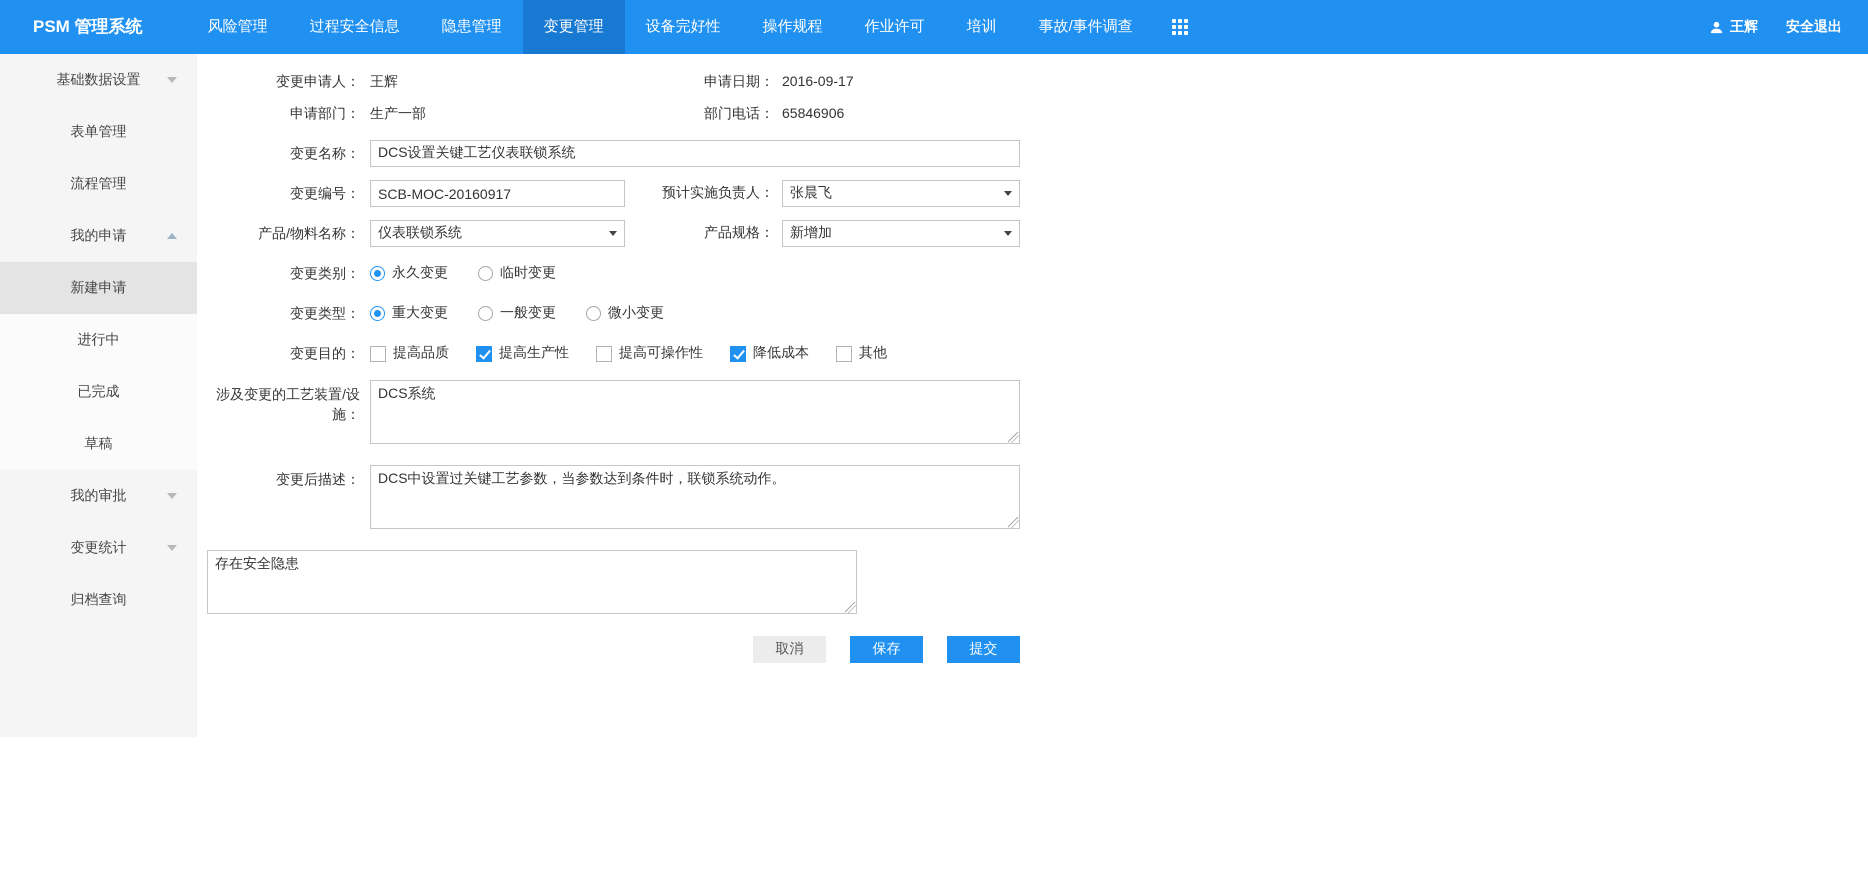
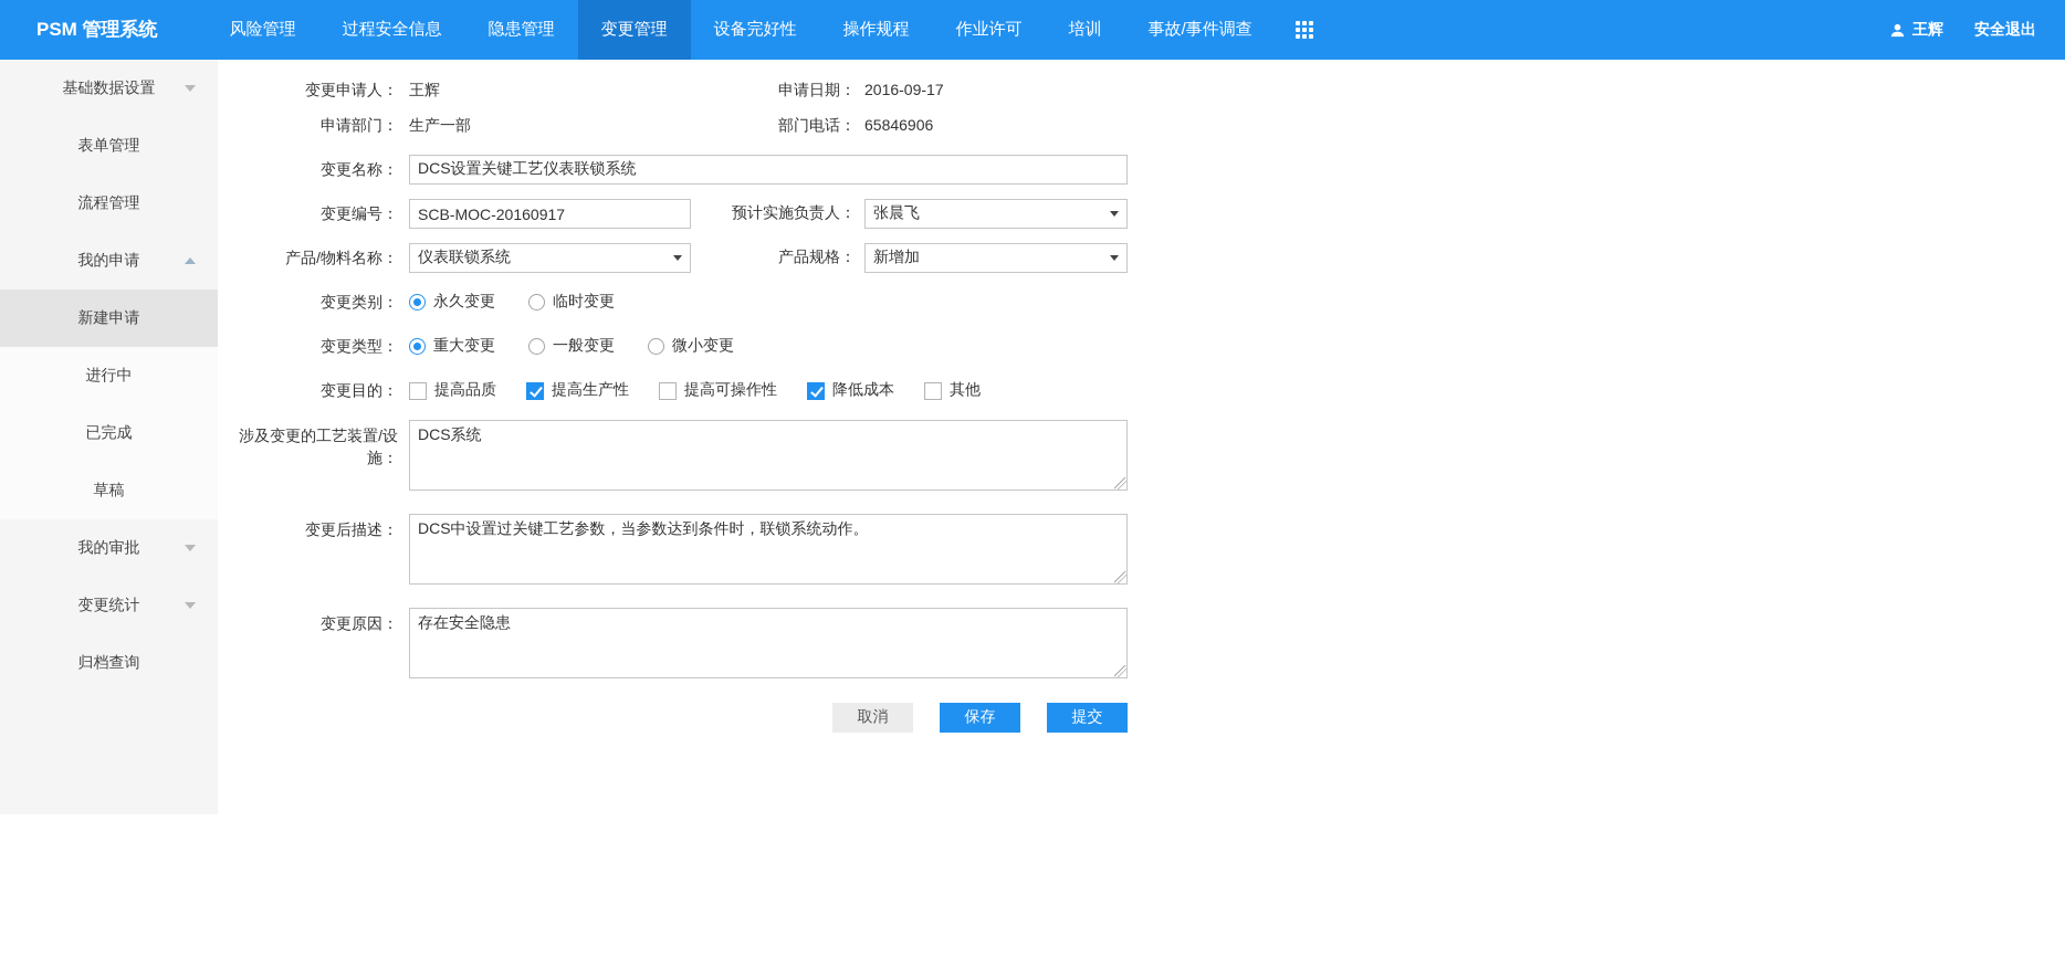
  PSM 管理系统
  风险管理
  过程安全信息
  隐患管理
  变更管理
  设备完好性
  操作规程
  作业许可
  培训
  事故/事件调查
  王辉
  安全退出
  基础数据设置
  表单管理
  流程管理
  我的申请
  新建申请
  进行中
  已完成
  草稿
  我的审批
  变更统计
  归档查询
  变更申请人：
  王辉
  申请日期：
  2016-09-17
  申请部门：
  生产一部
  部门电话：
  65846906
  变更名称：
  DCS设置关键工艺仪表联锁系统
  变更编号：
  SCB-MOC-20160917
  预计实施负责人：
  张晨飞
  产品/物料名称：
  仪表联锁系统
  产品规格：
  新增加
  变更类别：
  永久变更
  临时变更
  变更类型：
  重大变更
  一般变更
  微小变更
  变更目的：
  提高品质
  提高生产性
  提高可操作性
  降低成本
  其他
  涉及变更的工艺装置/设施：
  DCS系统
  变更后描述：
  DCS中设置过关键工艺参数，当参数达到条件时，联锁系统动作。
+ 变更原因：
  存在安全隐患
  取消
  保存
  提交
